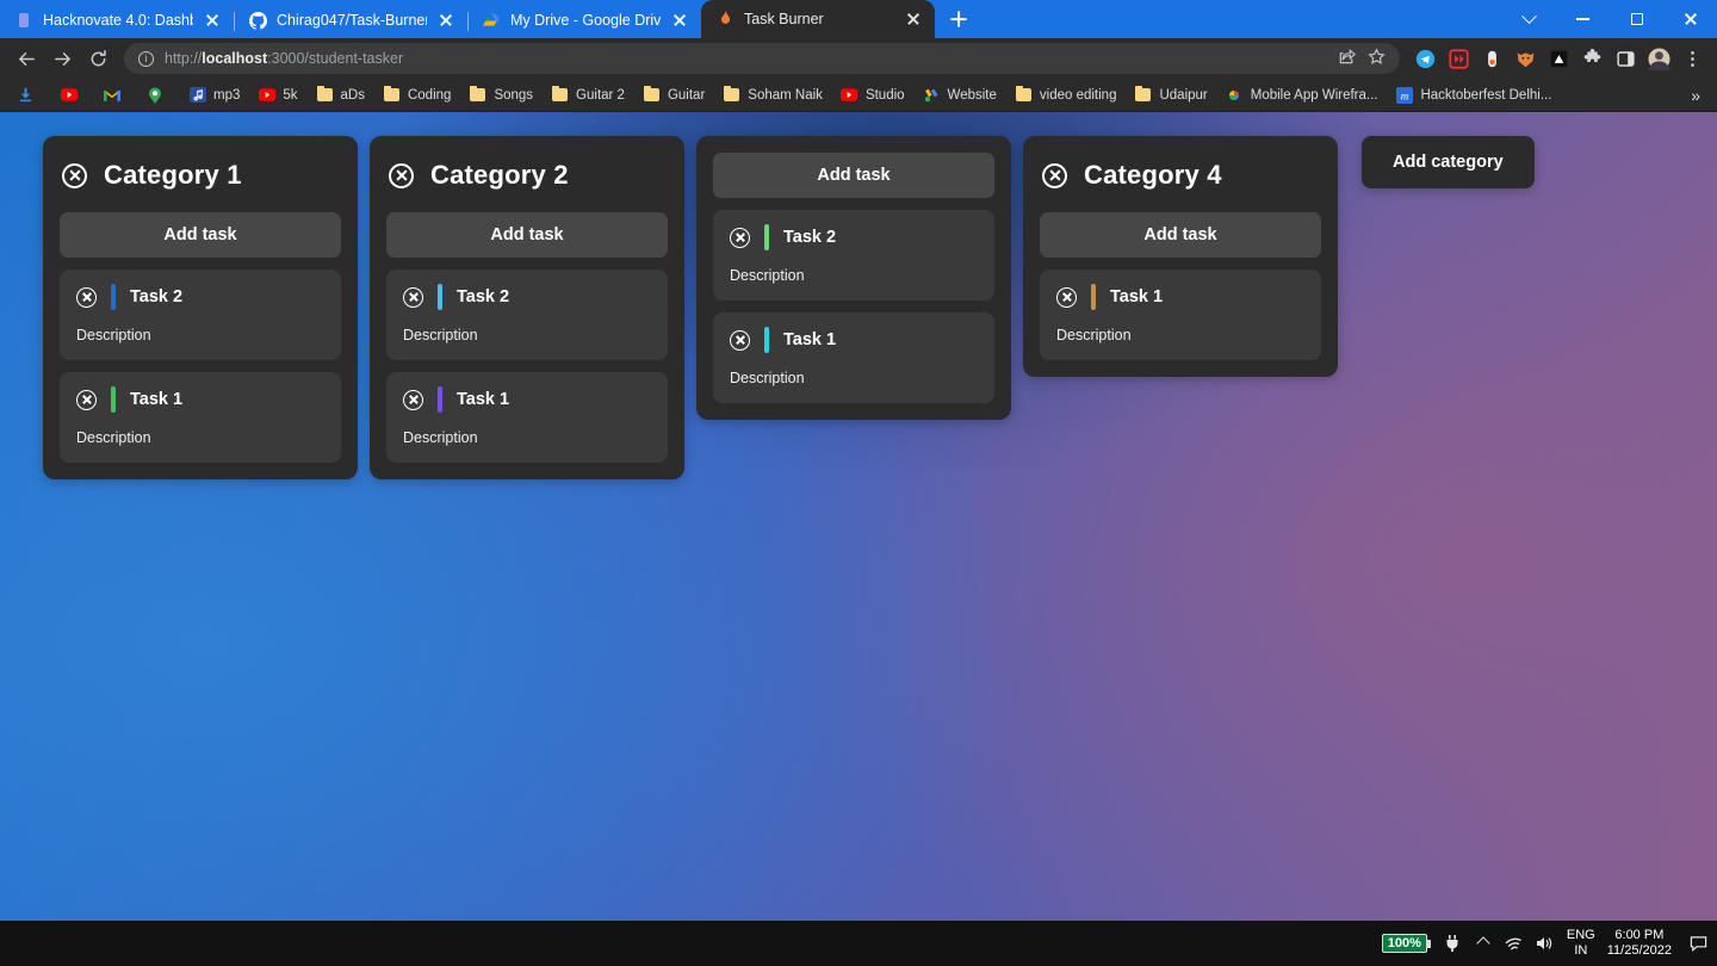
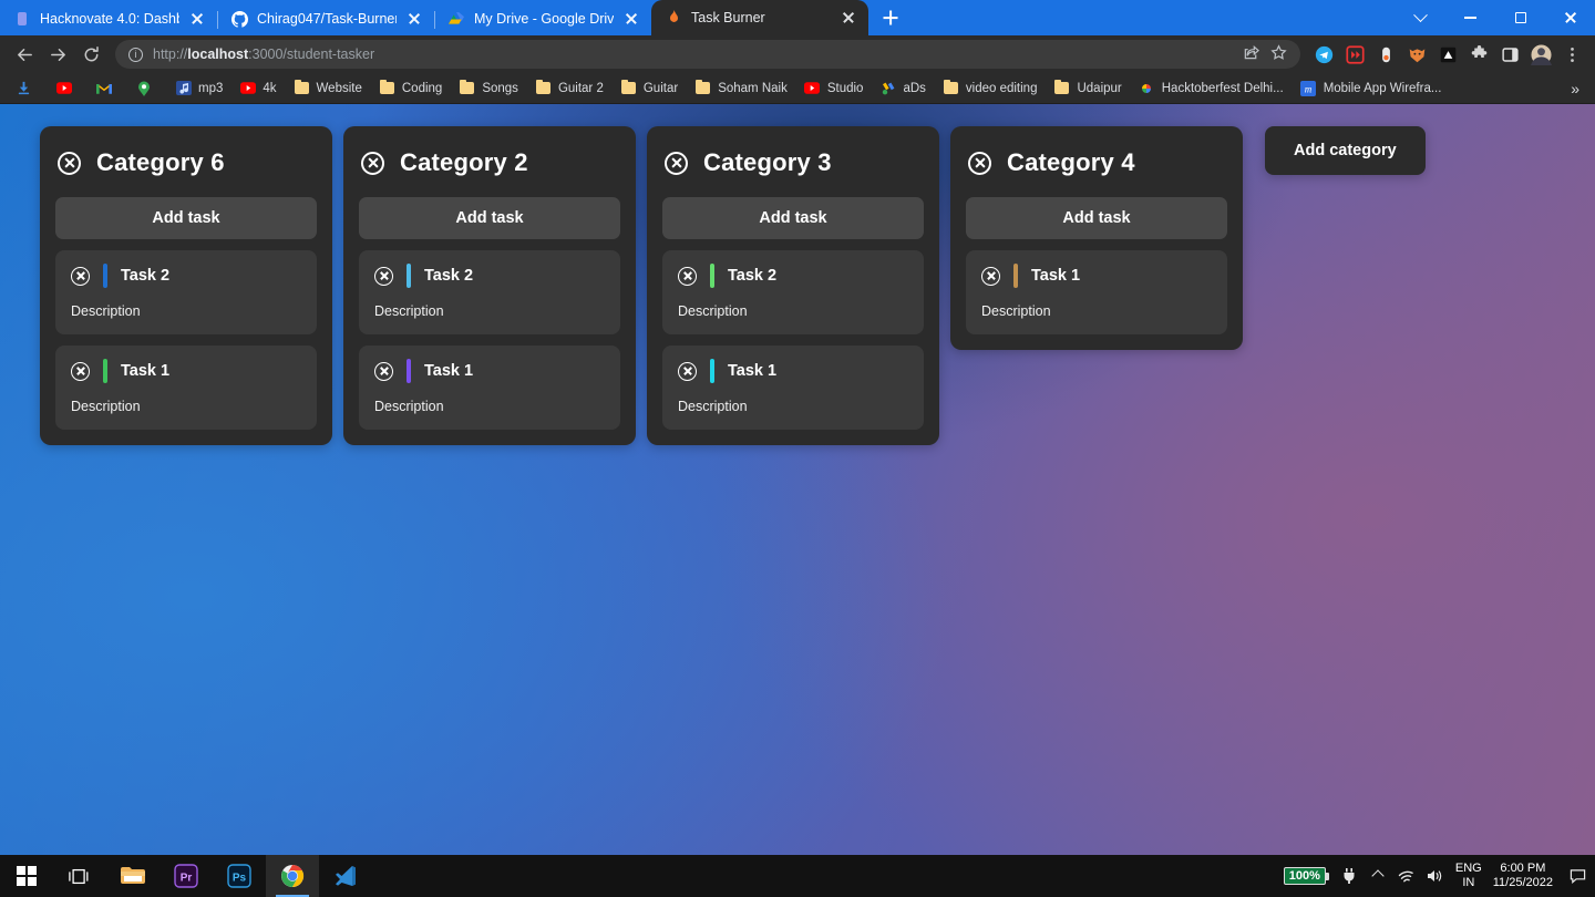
  Chirag047/Task-Burne
  My Drive - Google Driv
  Task Burner
  i
  http://localhost:3000/student-tasker
  mp3
- 5k
+ 4k
- aDs
+ Website
  Coding
  Songs
  Guitar 2
  Guitar
  Soham Naik
  Studio
- Website
+ aDs
  video editing
  Udaipur
- Mobile App Wirefra...
+ Hacktoberfest Delhi...
  m
- Hacktoberfest Delhi...
+ Mobile App Wirefra...
  »
- Category 1
+ Category 6
  Add task
  Task 2
  Description
  Task 1
  Description
  Category 2
  Add task
  Task 2
  Description
  Task 1
  Description
+ Category 3
  Add task
  Task 2
  Description
  Task 1
  Description
  Category 4
  Add task
  Task 1
  Description
  Add category
+ Pr
+ Ps
  100%
  ENG
  IN
  6:00 PM
  11/25/2022
